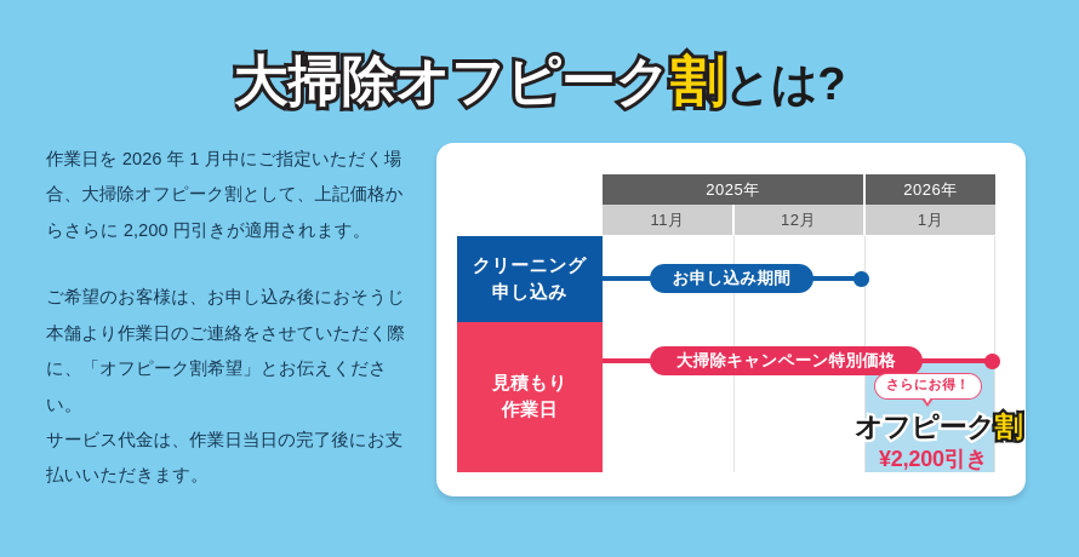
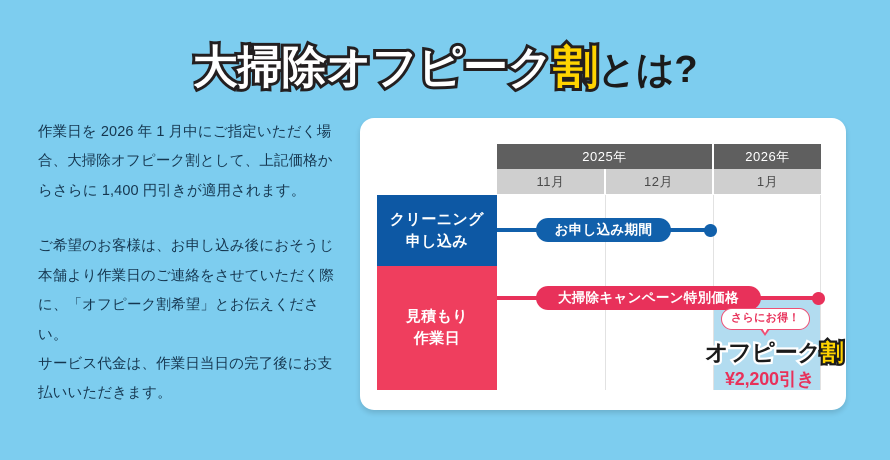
  大掃除オフピーク割とは?
- 作業日を 2026 年 1 月中にご指定いただく場合、大掃除オフピーク割として、上記価格からさらに 2,200 円引きが適用されます。
+ 作業日を 2026 年 1 月中にご指定いただく場合、大掃除オフピーク割として、上記価格からさらに 1,400 円引きが適用されます。
  ご希望のお客様は、お申し込み後におそうじ本舗より作業日のご連絡をさせていただく際に、「オフピーク割希望」とお伝えください。
  サービス代金は、作業日当日の完了後にお支払いいただきます。
  2025年
  2026年
  11月
  12月
  1月
  クリーニング
  申し込み
  見積もり
  作業日
  お申し込み期間
  大掃除キャンペーン特別価格
  さらにお得！
  オフピーク割
  ¥2,200引き
